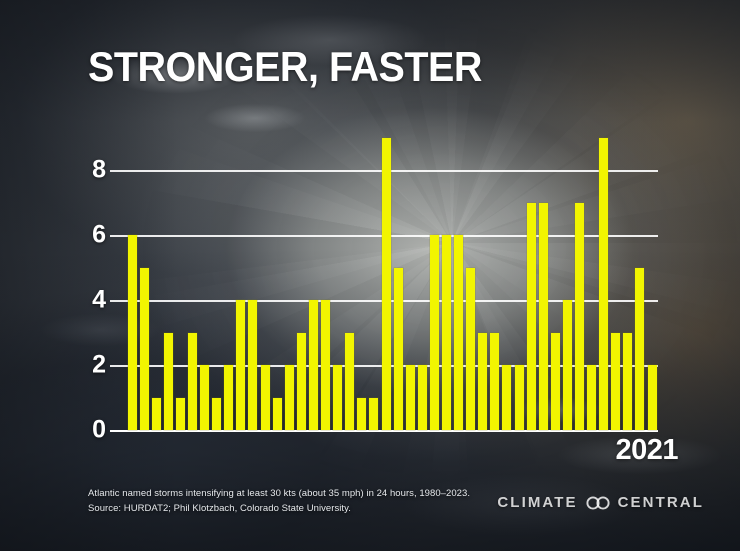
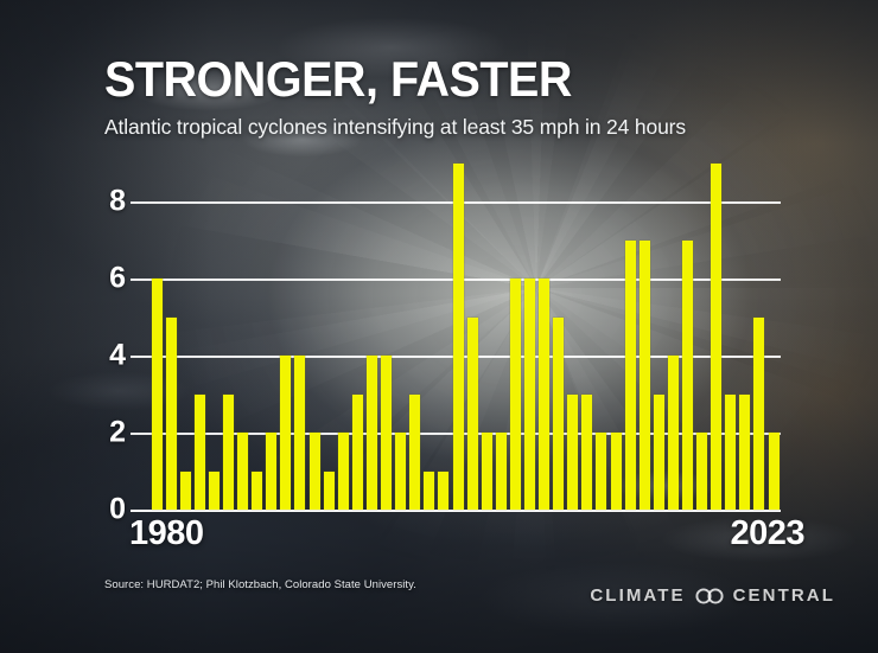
  STRONGER, FASTER
+ Atlantic tropical cyclones intensifying at least 35 mph in 24 hours
  0
  2
  4
  6
  8
+ 1980
- 2021
+ 2023
- Atlantic named storms intensifying at least 30 kts (about 35 mph) in 24 hours, 1980–2023.
  Source: HURDAT2; Phil Klotzbach, Colorado State University.
  CLIMATE
  CENTRAL
